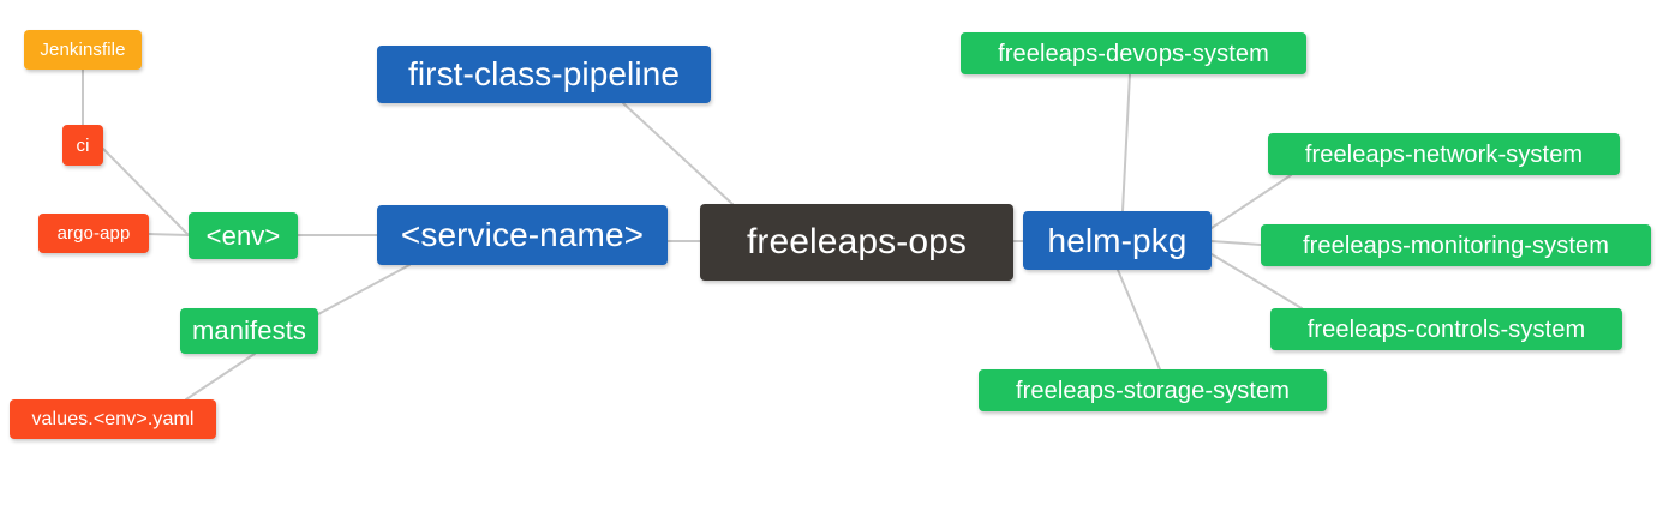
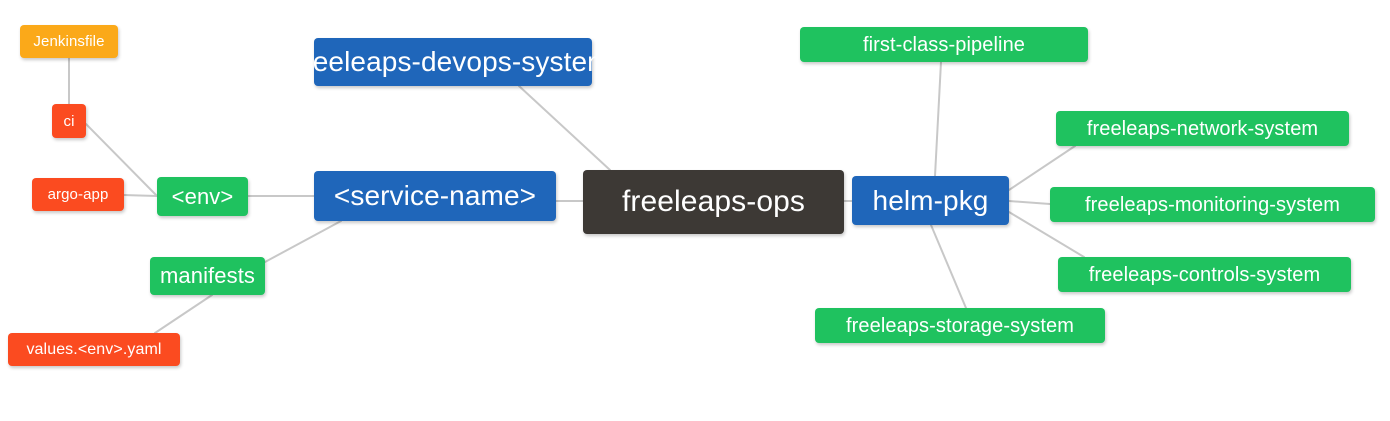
  Jenkinsfile
  ci
  argo-app
  <env>
  manifests
  values.<env>.yaml
- first-class-pipeline
+ freeleaps-devops-system
  <service-name>
  freeleaps-ops
  helm-pkg
- freeleaps-devops-system
+ first-class-pipeline
  freeleaps-network-system
  freeleaps-monitoring-system
  freeleaps-controls-system
  freeleaps-storage-system
